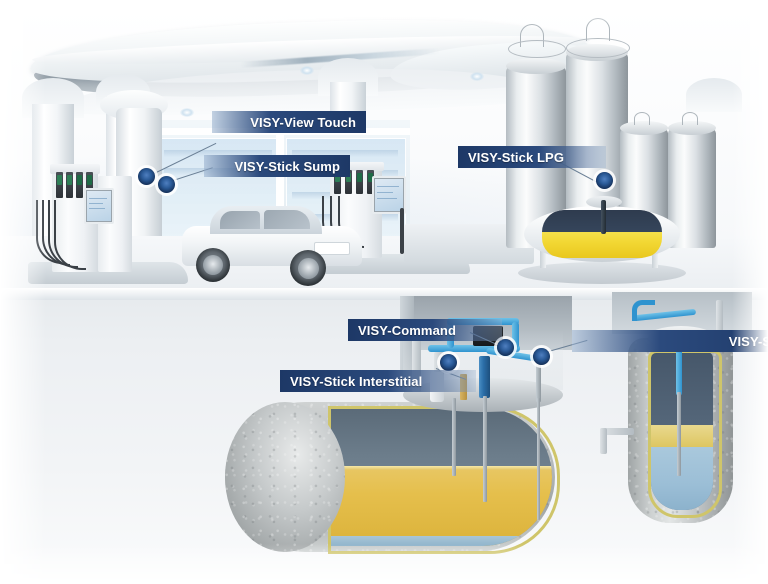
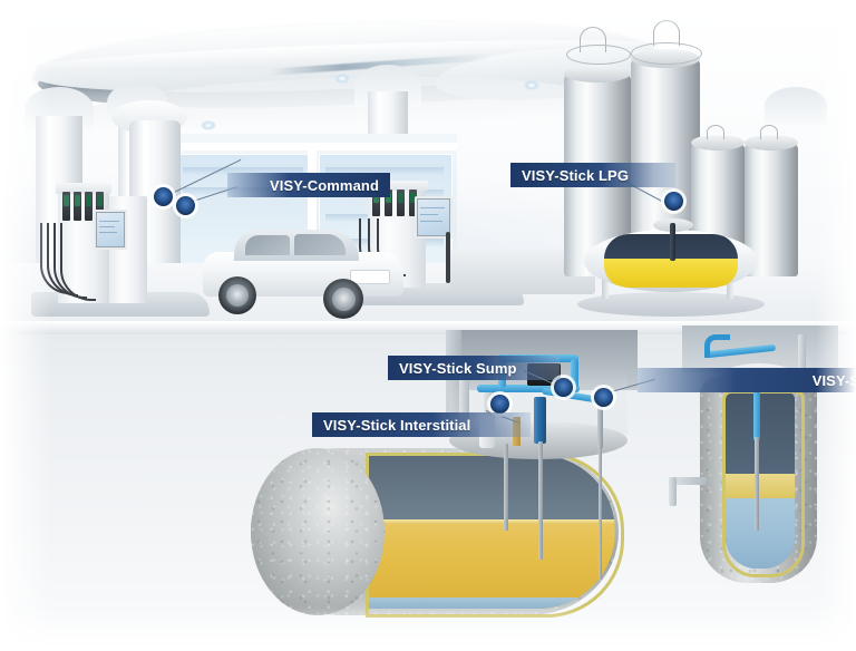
- VISY-View Touch
- VISY-Stick Sump
+ VISY-Command
  VISY-Stick LPG
- VISY-Command
+ VISY-Stick Sump
  VISY-Stick Interstitial
